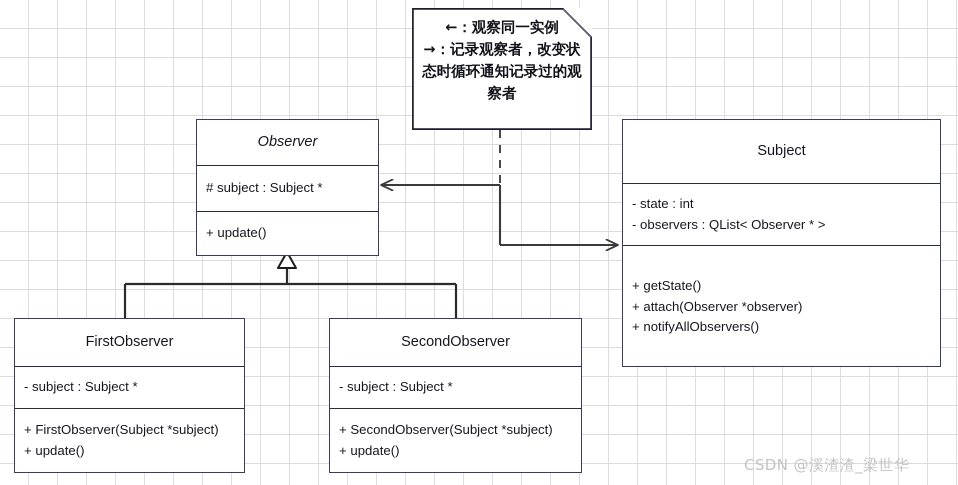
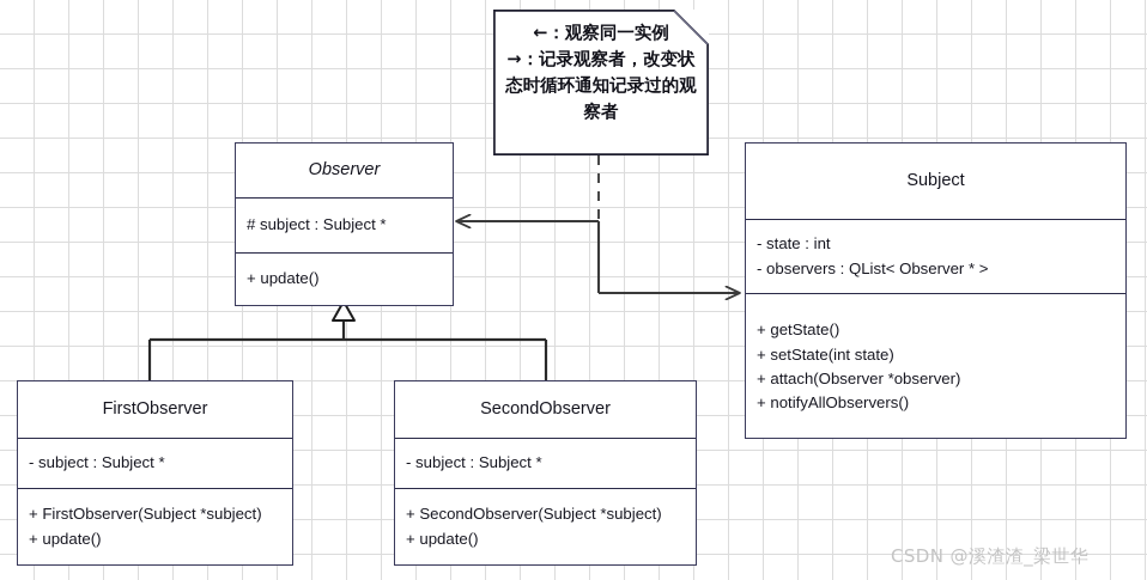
  ←：观察同一实例
  →：记录观察者，改变状态时循环通知记录过的观察者
  Observer
  # subject : Subject *
  + update()
  Subject
  - state : int
  - observers : QList< Observer * >
  + getState()
+ + setState(int state)
  + attach(Observer *observer)
  + notifyAllObservers()
  FirstObserver
  - subject : Subject *
  + FirstObserver(Subject *subject)
  + update()
  SecondObserver
  - subject : Subject *
  + SecondObserver(Subject *subject)
  + update()
  CSDN @溪渣渣_梁世华
